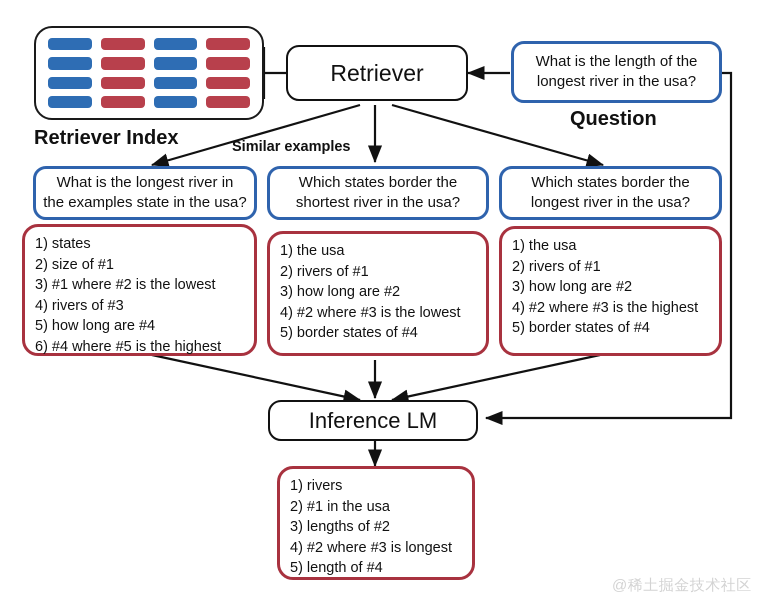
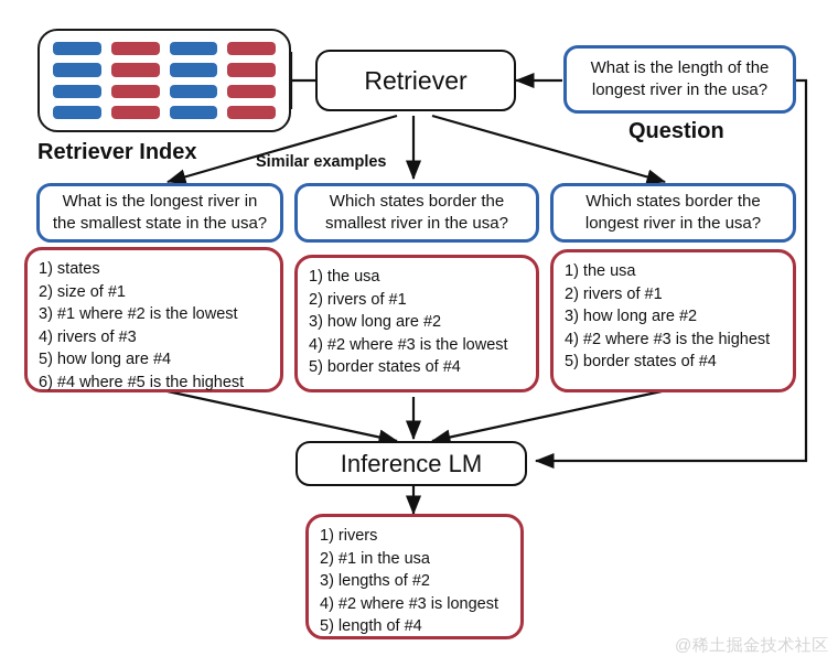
  Retriever Index
  Retriever
  What is the length of the
  longest river in the usa?
  Question
  Similar examples
  What is the longest river in
- the examples state in the usa?
+ the smallest state in the usa?
  1) states
  2) size of #1
  3) #1 where #2 is the lowest
  4) rivers of #3
  5) how long are #4
  6) #4 where #5 is the highest
  Which states border the
- shortest river in the usa?
+ smallest river in the usa?
  1) the usa
  2) rivers of #1
  3) how long are #2
  4) #2 where #3 is the lowest
  5) border states of #4
  Which states border the
  longest river in the usa?
  1) the usa
  2) rivers of #1
  3) how long are #2
  4) #2 where #3 is the highest
  5) border states of #4
  Inference LM
  1) rivers
  2) #1 in the usa
  3) lengths of #2
  4) #2 where #3 is longest
  5) length of #4
  @稀土掘金技术社区
